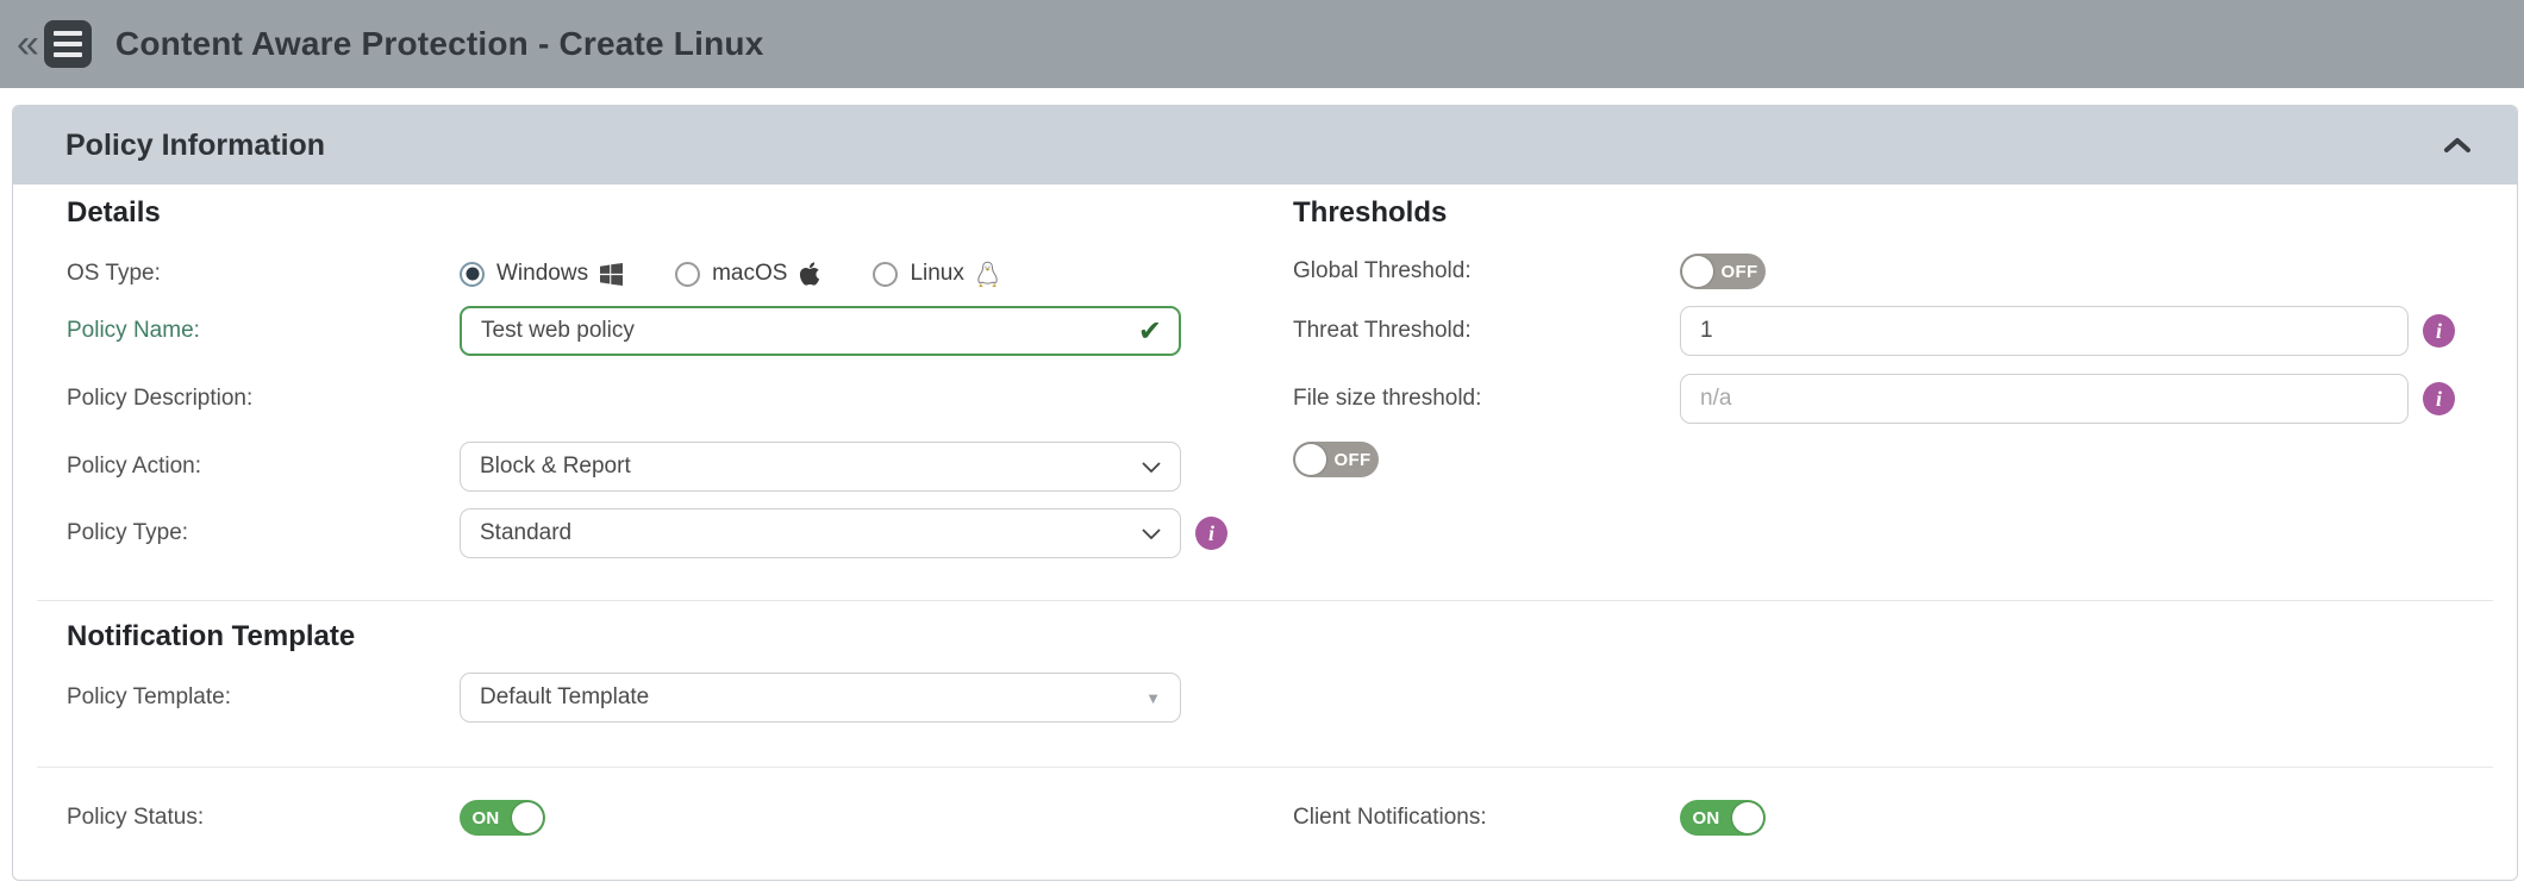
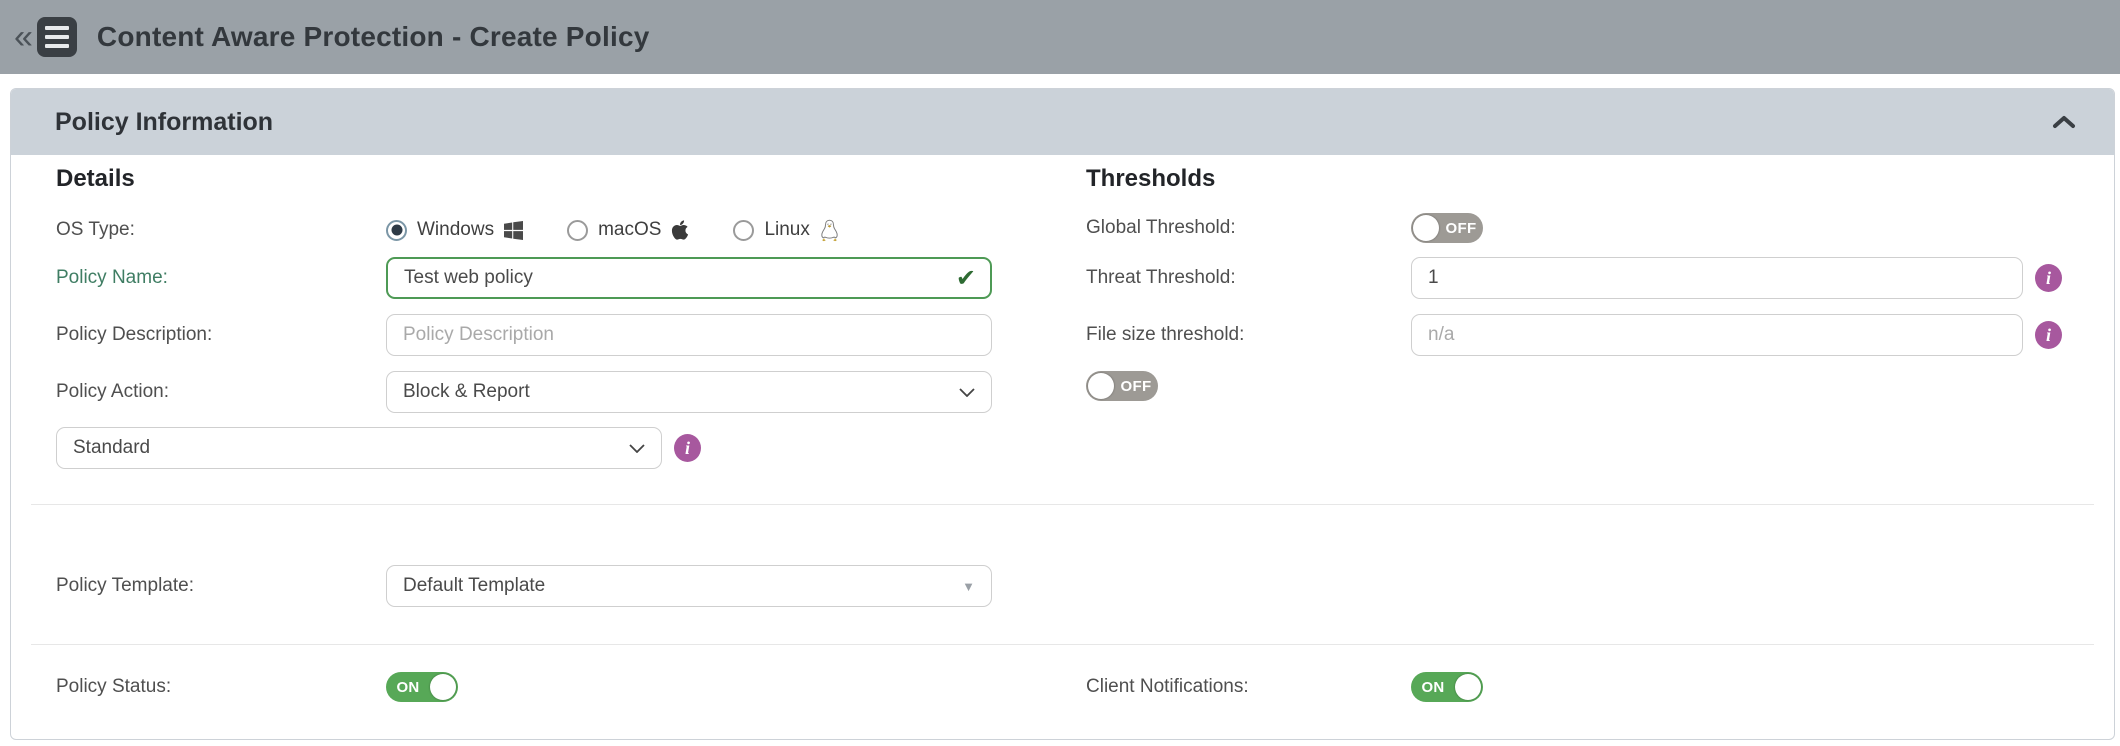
  «
- Content Aware Protection - Create Linux
+ Content Aware Protection - Create Policy
  Policy Information
  Details
  OS Type:
  Windows
  macOS
  Linux
  Policy Name:
  Test web policy
  ✔
  Policy Description:
+ Policy Description
  Policy Action:
  Block & Report
- Policy Type:
  Standard
  i
- Notification Template
  Policy Template:
  Default Template
  ▼
  Policy Status:
  ON
  Thresholds
  Global Threshold:
  OFF
  Threat Threshold:
  1
  i
  File size threshold:
  n/a
  i
  OFF
  Client Notifications:
  ON
